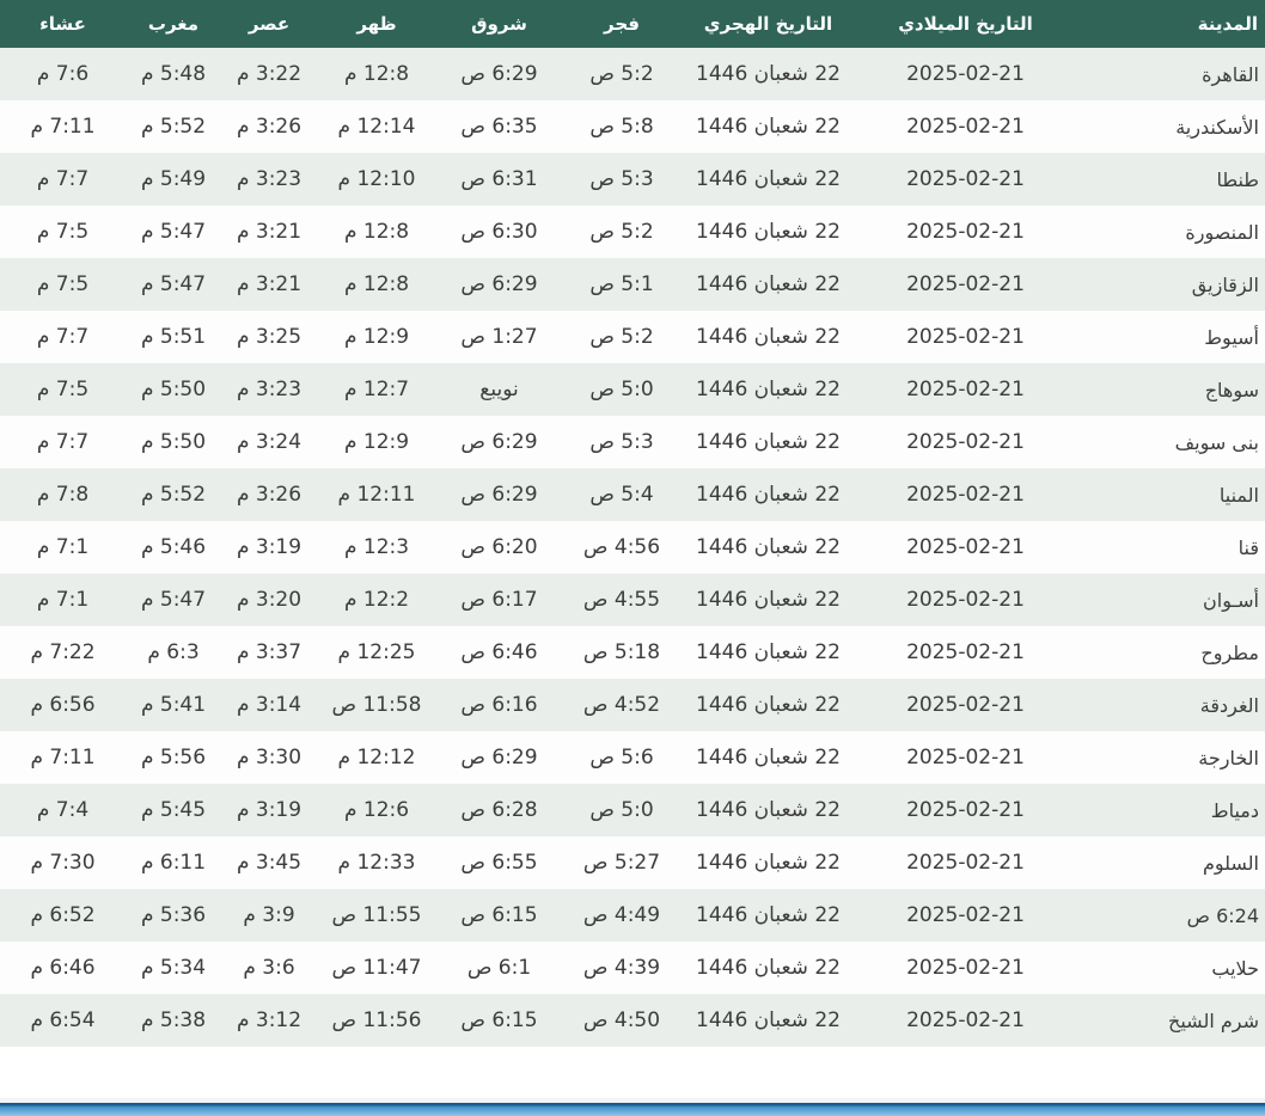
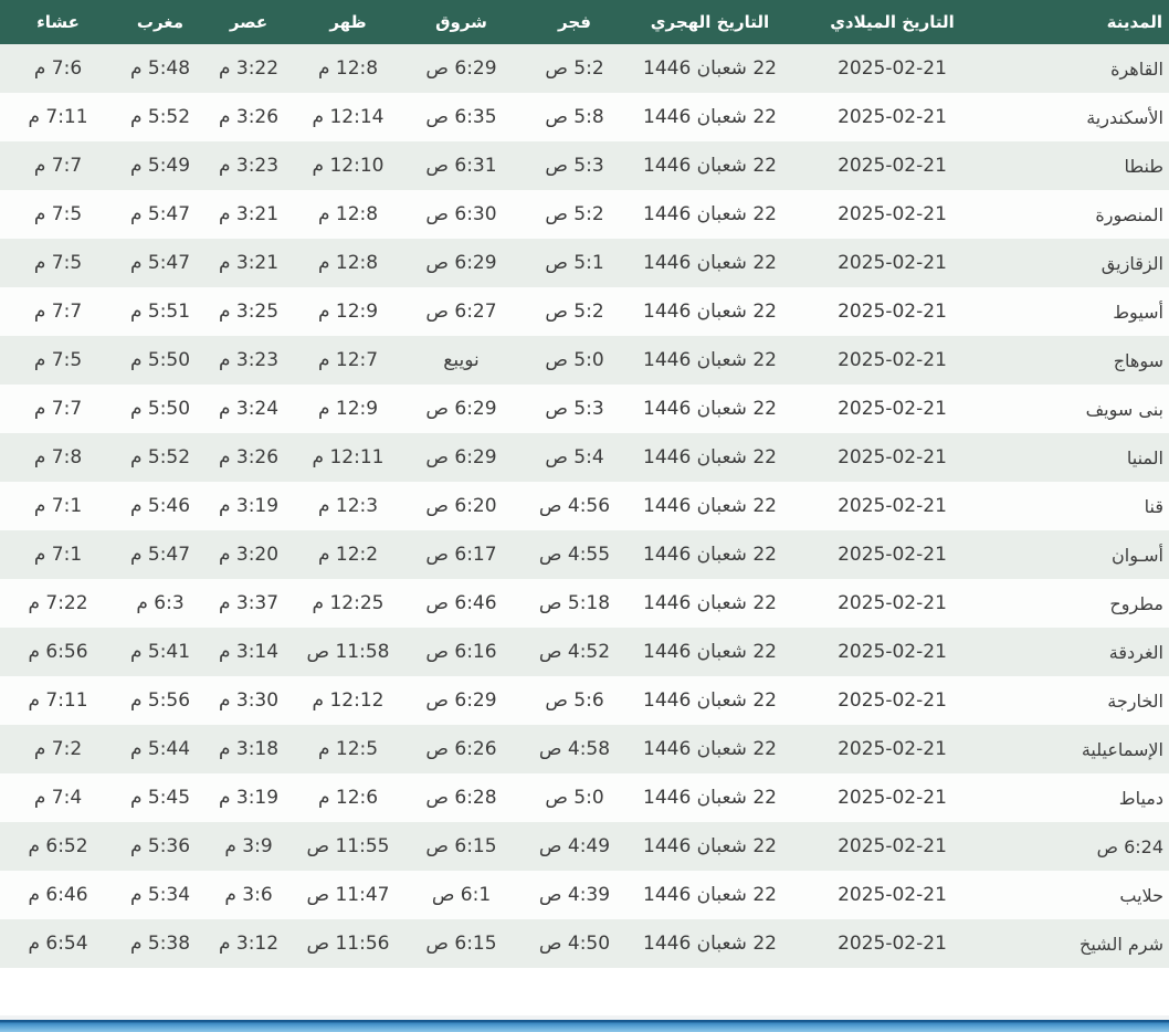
  المدينة	التاريخ الميلادي	التاريخ الهجري	فجر	شروق	ظهر	عصر	مغرب	عشاء
  القاهرة	2025-02-21	22 شعبان 1446	5:2 ص	6:29 ص	12:8 م	3:22 م	5:48 م	7:6 م
  الأسكندرية	2025-02-21	22 شعبان 1446	5:8 ص	6:35 ص	12:14 م	3:26 م	5:52 م	7:11 م
  طنطا	2025-02-21	22 شعبان 1446	5:3 ص	6:31 ص	12:10 م	3:23 م	5:49 م	7:7 م
  المنصورة	2025-02-21	22 شعبان 1446	5:2 ص	6:30 ص	12:8 م	3:21 م	5:47 م	7:5 م
  الزقازيق	2025-02-21	22 شعبان 1446	5:1 ص	6:29 ص	12:8 م	3:21 م	5:47 م	7:5 م
- أسيوط	2025-02-21	22 شعبان 1446	5:2 ص	1:27 ص	12:9 م	3:25 م	5:51 م	7:7 م
+ أسيوط	2025-02-21	22 شعبان 1446	5:2 ص	6:27 ص	12:9 م	3:25 م	5:51 م	7:7 م
  سوهاج	2025-02-21	22 شعبان 1446	5:0 ص	نويبع	12:7 م	3:23 م	5:50 م	7:5 م
  بنى سويف	2025-02-21	22 شعبان 1446	5:3 ص	6:29 ص	12:9 م	3:24 م	5:50 م	7:7 م
  المنيا	2025-02-21	22 شعبان 1446	5:4 ص	6:29 ص	12:11 م	3:26 م	5:52 م	7:8 م
  قنا	2025-02-21	22 شعبان 1446	4:56 ص	6:20 ص	12:3 م	3:19 م	5:46 م	7:1 م
  أسـوان	2025-02-21	22 شعبان 1446	4:55 ص	6:17 ص	12:2 م	3:20 م	5:47 م	7:1 م
  مطروح	2025-02-21	22 شعبان 1446	5:18 ص	6:46 ص	12:25 م	3:37 م	6:3 م	7:22 م
  الغردقة	2025-02-21	22 شعبان 1446	4:52 ص	6:16 ص	11:58 ص	3:14 م	5:41 م	6:56 م
  الخارجة	2025-02-21	22 شعبان 1446	5:6 ص	6:29 ص	12:12 م	3:30 م	5:56 م	7:11 م
+ الإسماعيلية	2025-02-21	22 شعبان 1446	4:58 ص	6:26 ص	12:5 م	3:18 م	5:44 م	7:2 م
  دمياط	2025-02-21	22 شعبان 1446	5:0 ص	6:28 ص	12:6 م	3:19 م	5:45 م	7:4 م
- السلوم	2025-02-21	22 شعبان 1446	5:27 ص	6:55 ص	12:33 م	3:45 م	6:11 م	7:30 م
  6:24 ص	2025-02-21	22 شعبان 1446	4:49 ص	6:15 ص	11:55 ص	3:9 م	5:36 م	6:52 م
  حلايب	2025-02-21	22 شعبان 1446	4:39 ص	6:1 ص	11:47 ص	3:6 م	5:34 م	6:46 م
  شرم الشيخ	2025-02-21	22 شعبان 1446	4:50 ص	6:15 ص	11:56 ص	3:12 م	5:38 م	6:54 م
